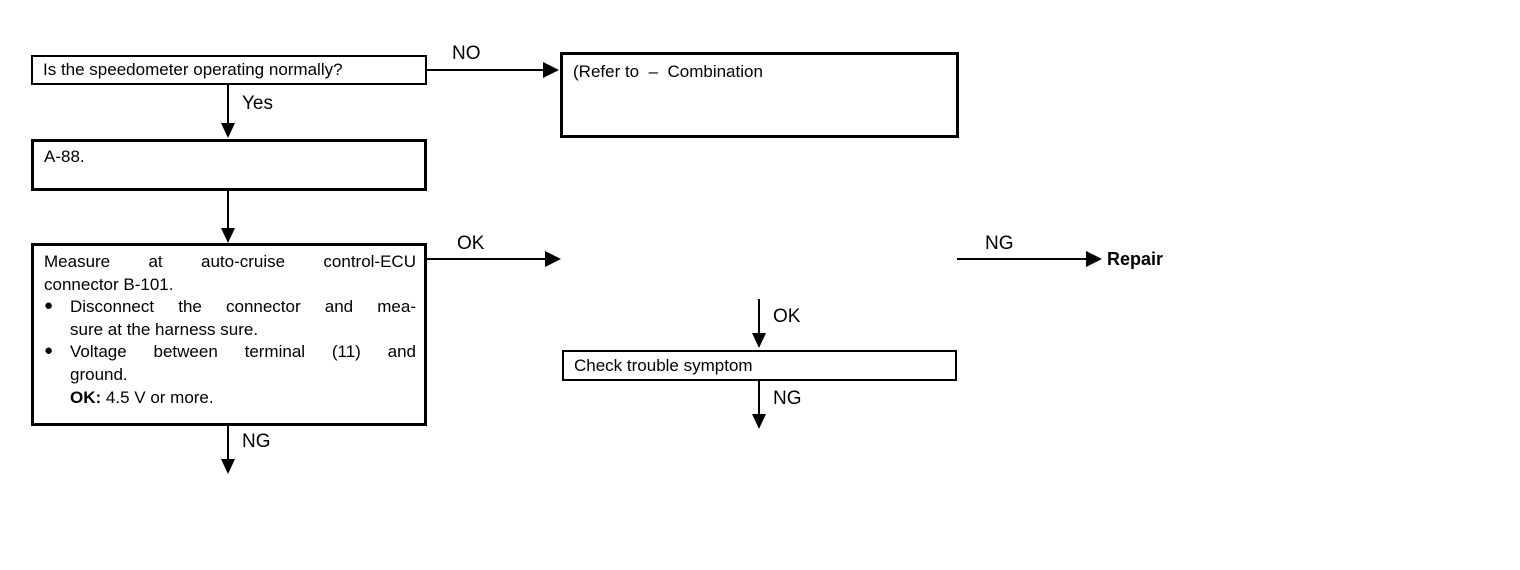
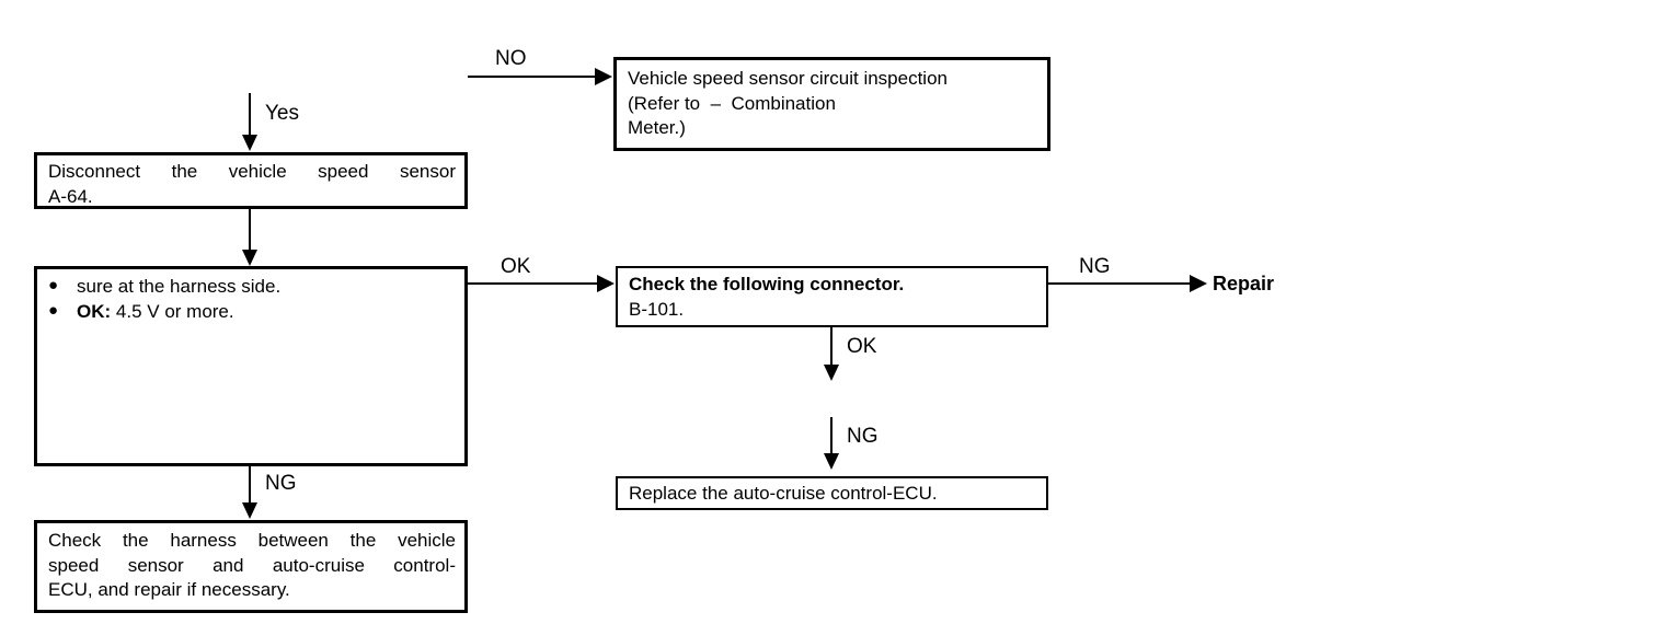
- Is the speedometer operating normally?
  NO
+ Vehicle speed sensor circuit inspection
  (Refer to – Combination
+ Meter.)
  Yes
+ Disconnect the vehicle speed sensor
- A-88.
+ A-64.
- Measure at auto-cruise control-ECU
- connector B-101.
  ●
- Disconnect the connector and mea-
- sure at the harness sure.
+ sure at the harness side.
  ●
- Voltage between terminal (11) and
- ground.
  OK: 4.5 V or more.
  OK
  NG
+ Check the harness between the vehicle
+ speed sensor and auto-cruise control-
+ ECU, and repair if necessary.
+ Check the following connector.
+ B-101.
  NG
  Repair
  OK
- Check trouble symptom
  NG
+ Replace the auto-cruise control-ECU.
